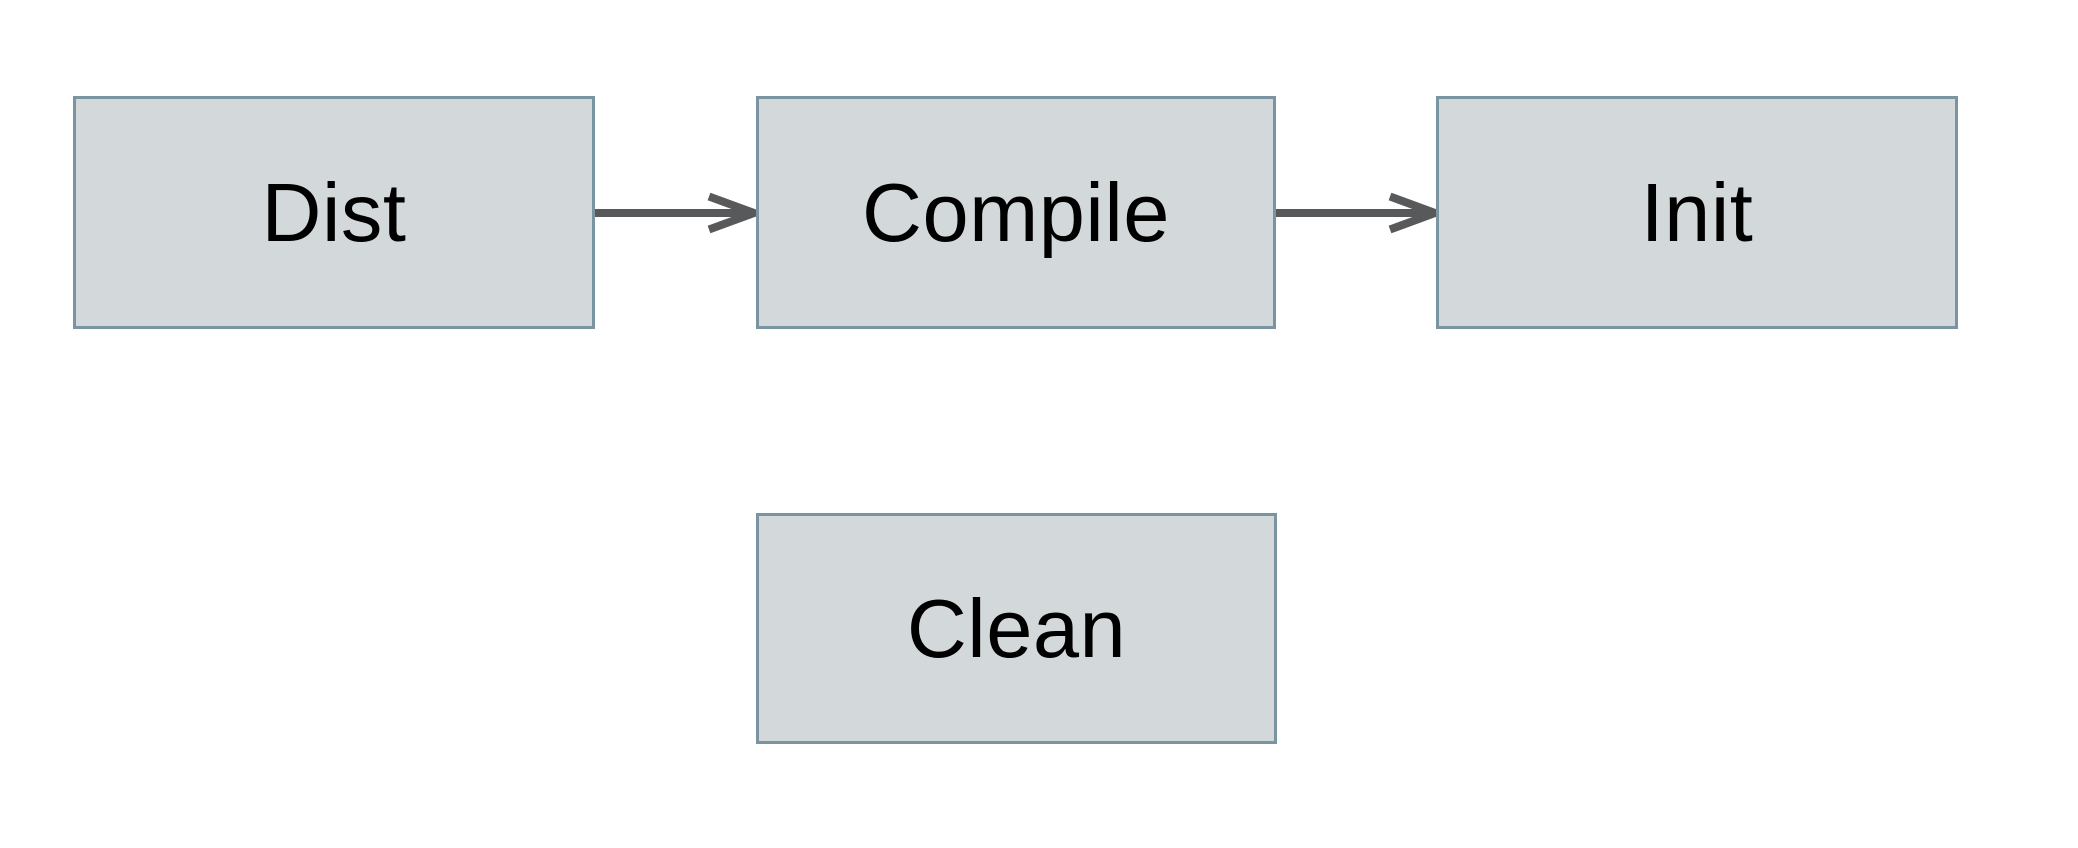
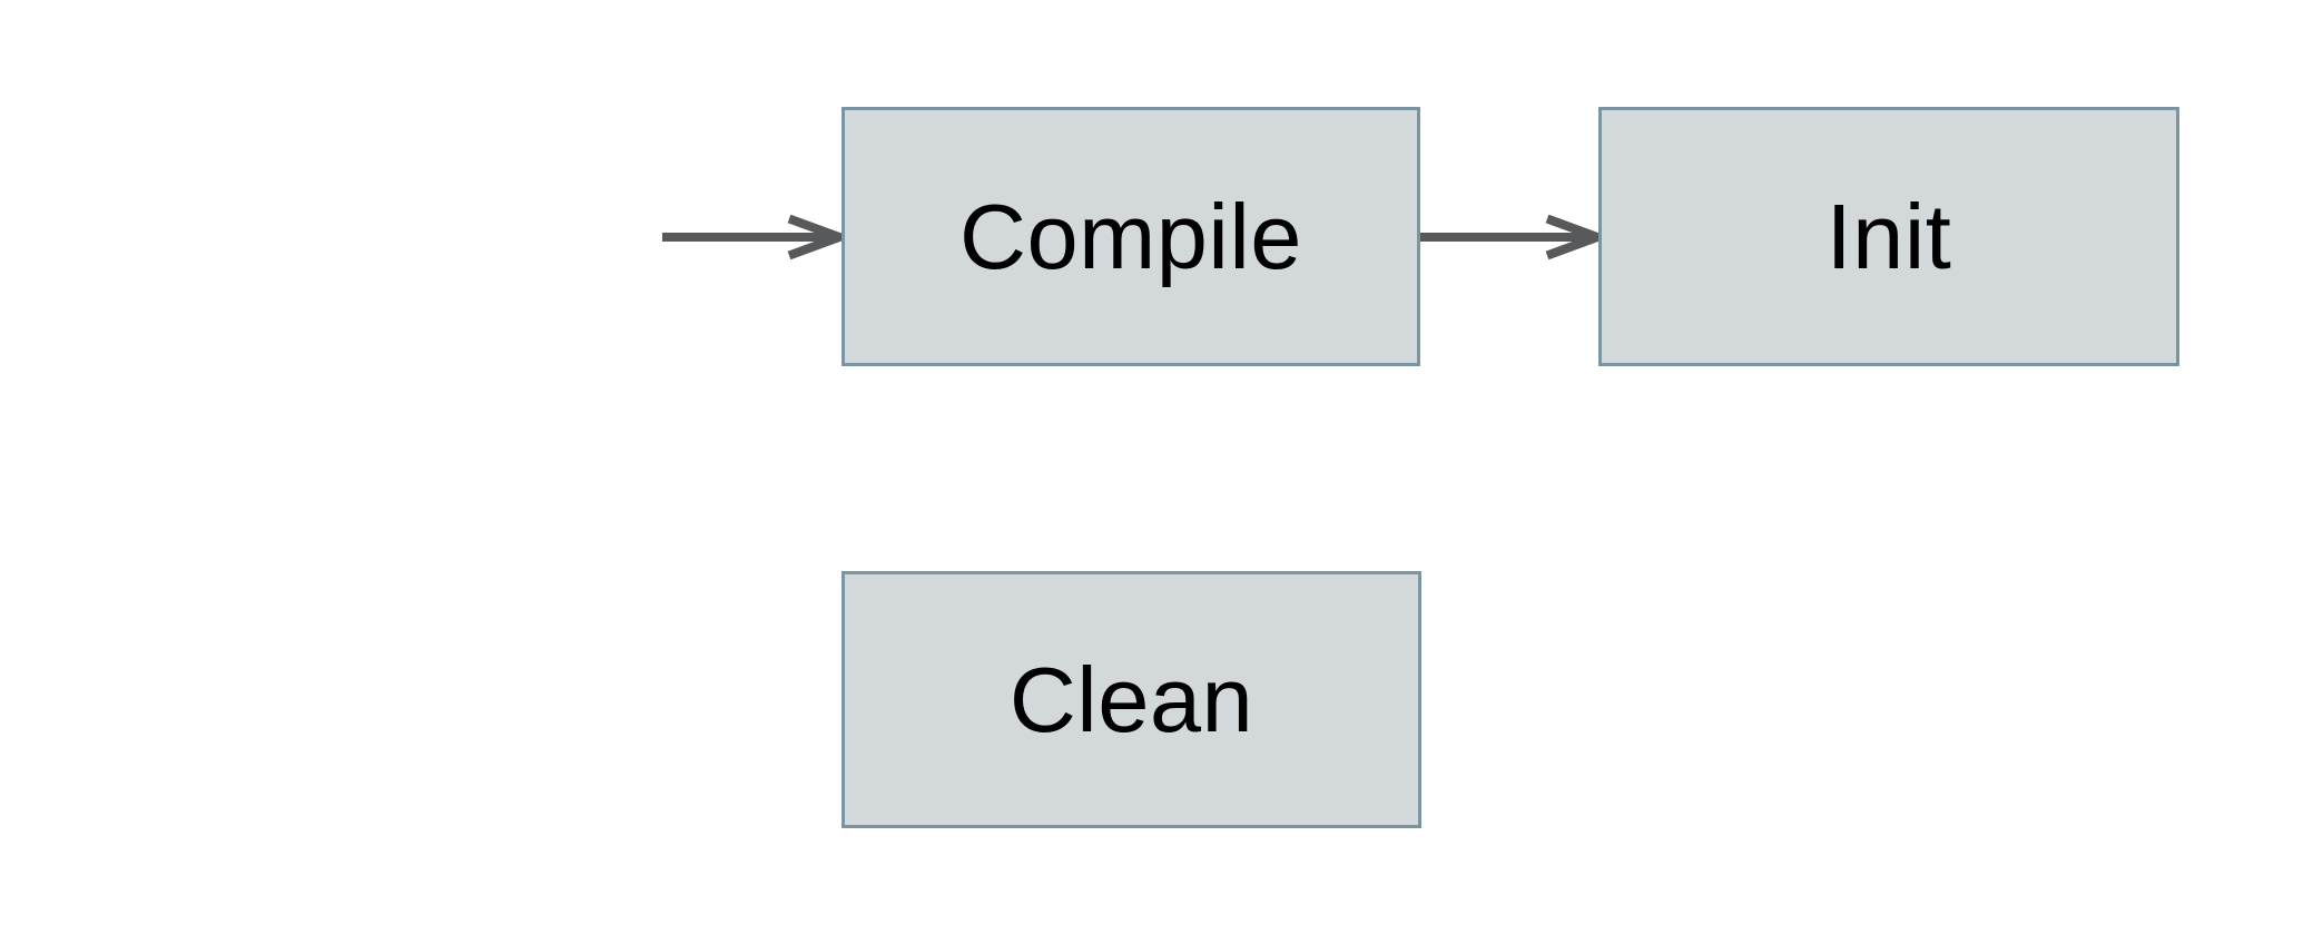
- Dist
  Compile
  Init
  Clean
